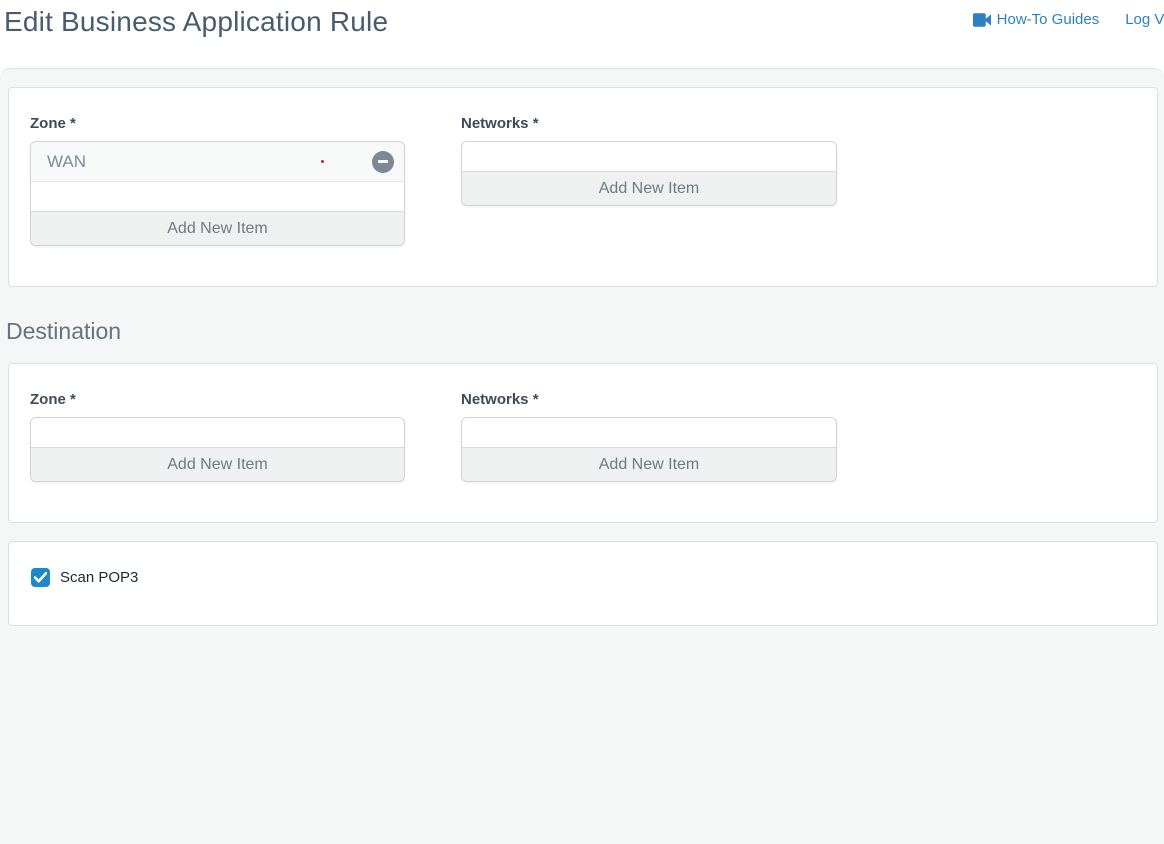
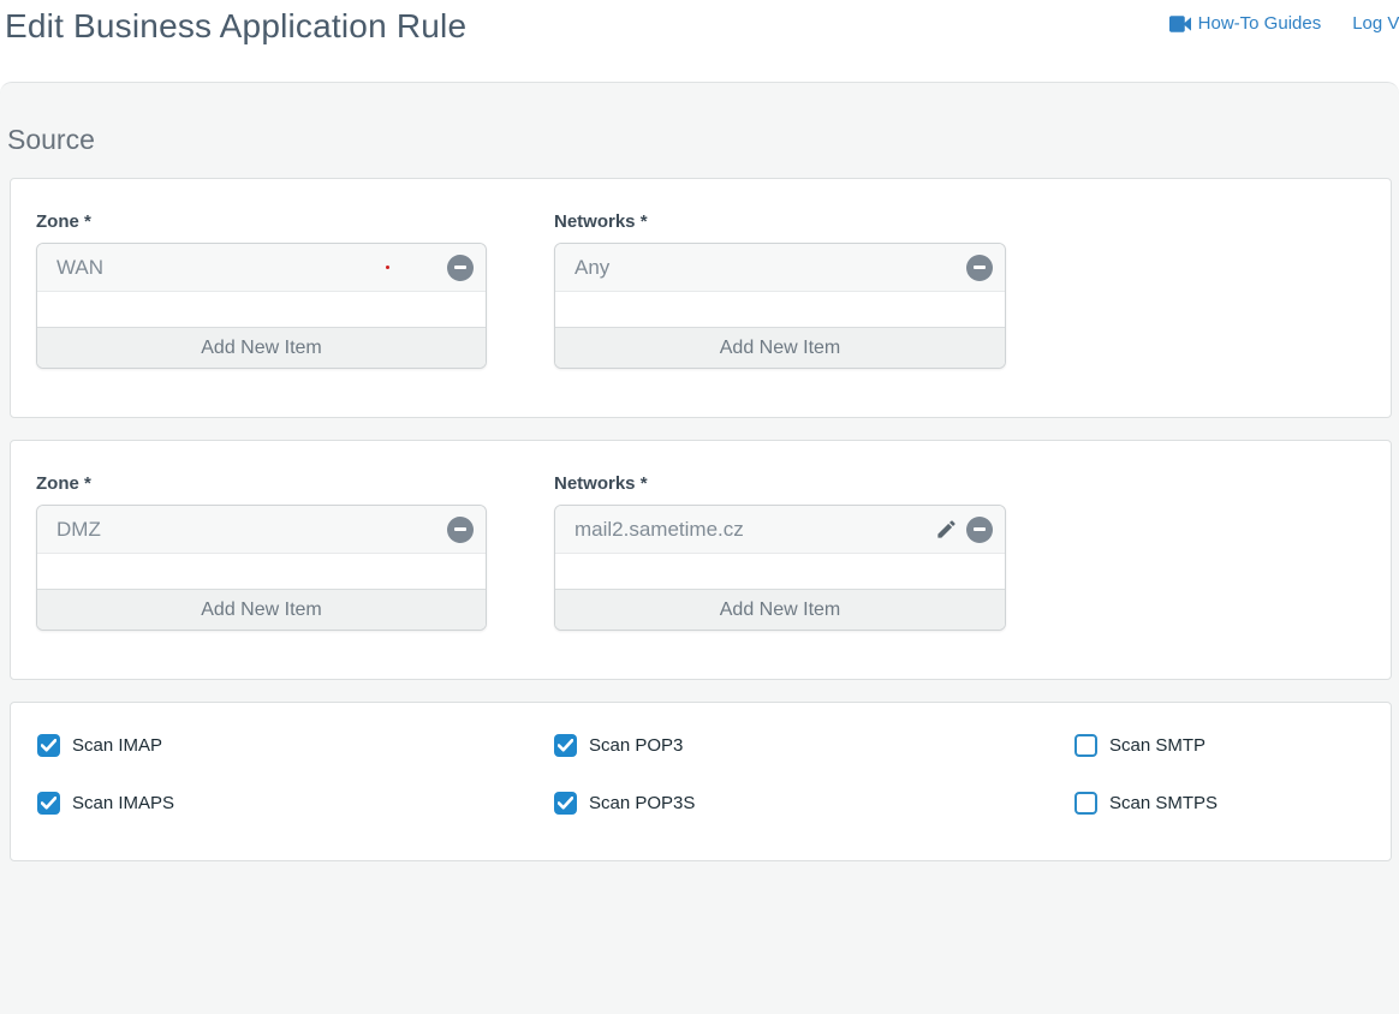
  Edit Business Application Rule
  How-To Guides
+ Source
  Zone *
  WAN
  Add New Item
  Networks *
+ Any
  Add New Item
- Destination
  Zone *
+ DMZ
  Add New Item
  Networks *
+ mail2.sametime.cz
  Add New Item
+ Scan IMAP
  Scan POP3
+ Scan SMTP
+ Scan IMAPS
+ Scan POP3S
+ Scan SMTPS
